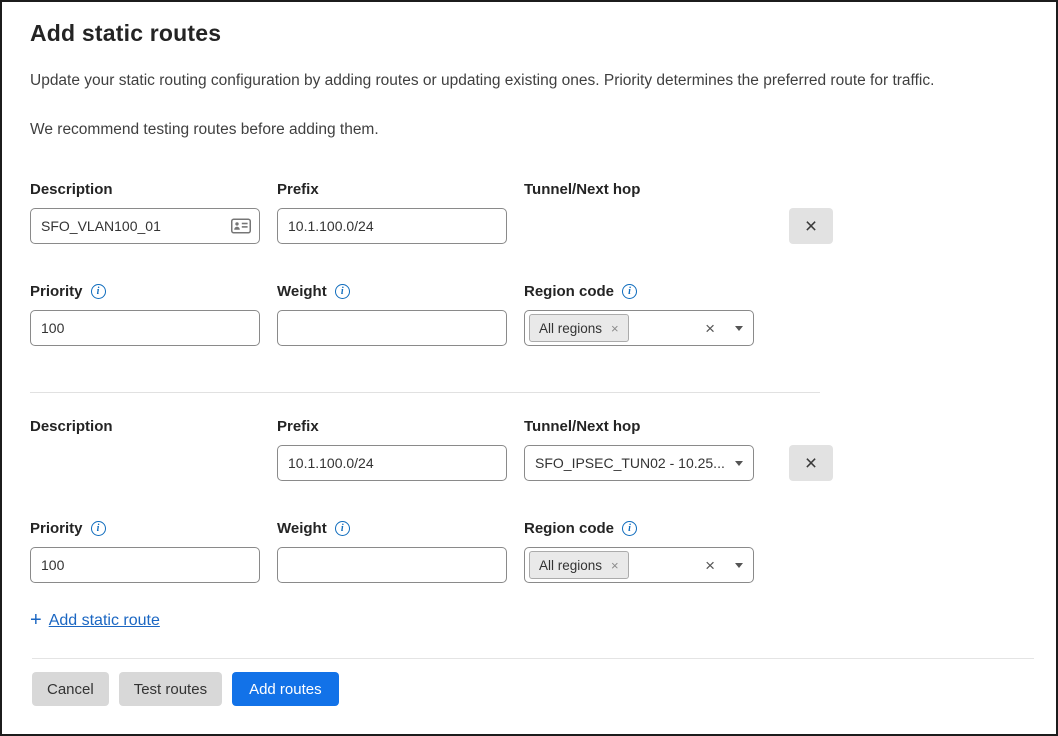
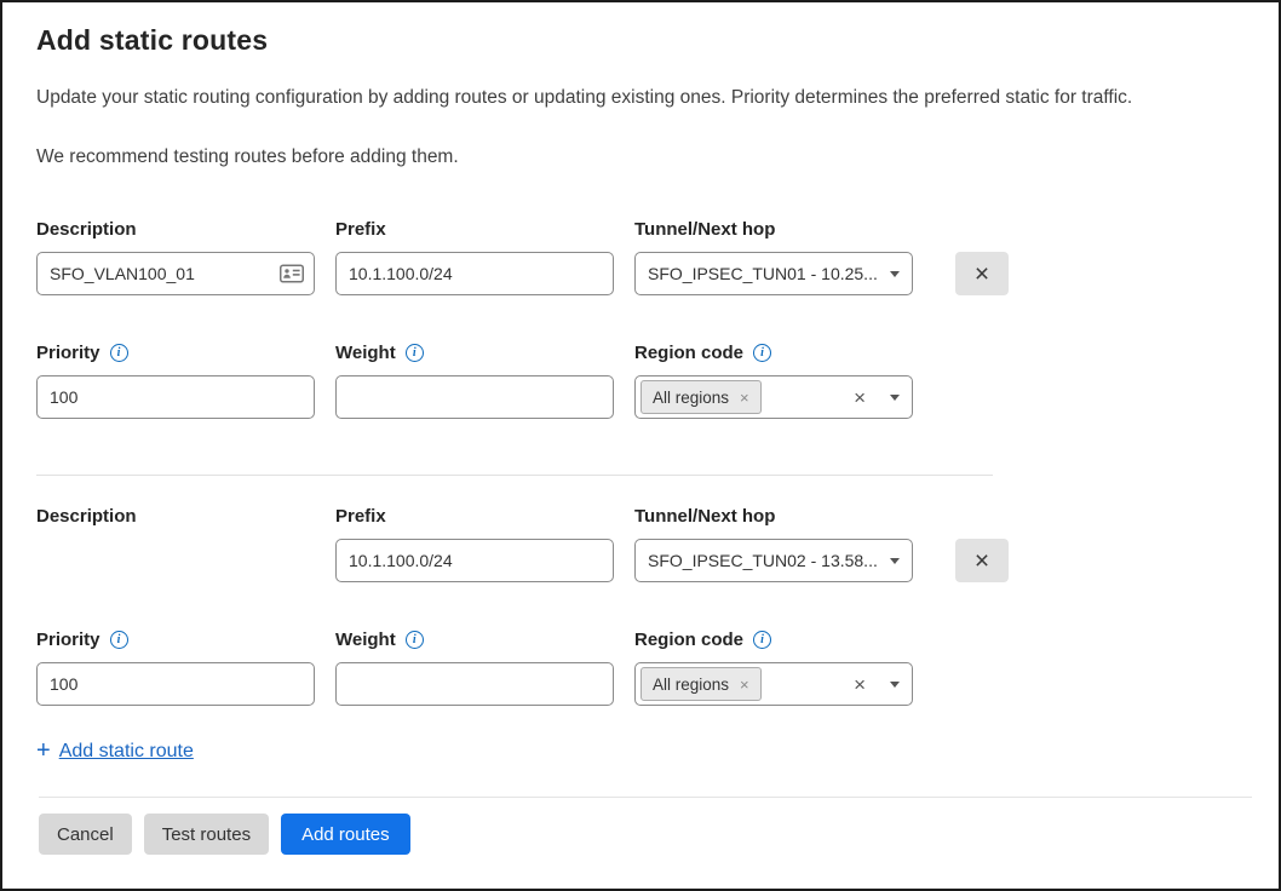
  Add static routes
- Update your static routing configuration by adding routes or updating existing ones. Priority determines the preferred route for traffic.
+ Update your static routing configuration by adding routes or updating existing ones. Priority determines the preferred static for traffic.
  We recommend testing routes before adding them.
  Description
  SFO_VLAN100_01
  Prefix
  10.1.100.0/24
  Tunnel/Next hop
+ SFO_IPSEC_TUN01 - 10.25...
  ×
  Priority
  i
  100
  Weight
  i
  Region code
  i
  All regions
  ×
  ×
  Description
  Prefix
  10.1.100.0/24
  Tunnel/Next hop
- SFO_IPSEC_TUN02 - 10.25...
+ SFO_IPSEC_TUN02 - 13.58...
  ×
  Priority
  i
  100
  Weight
  i
  Region code
  i
  All regions
  ×
  ×
  +
  Add static route
  Cancel
  Test routes
  Add routes
